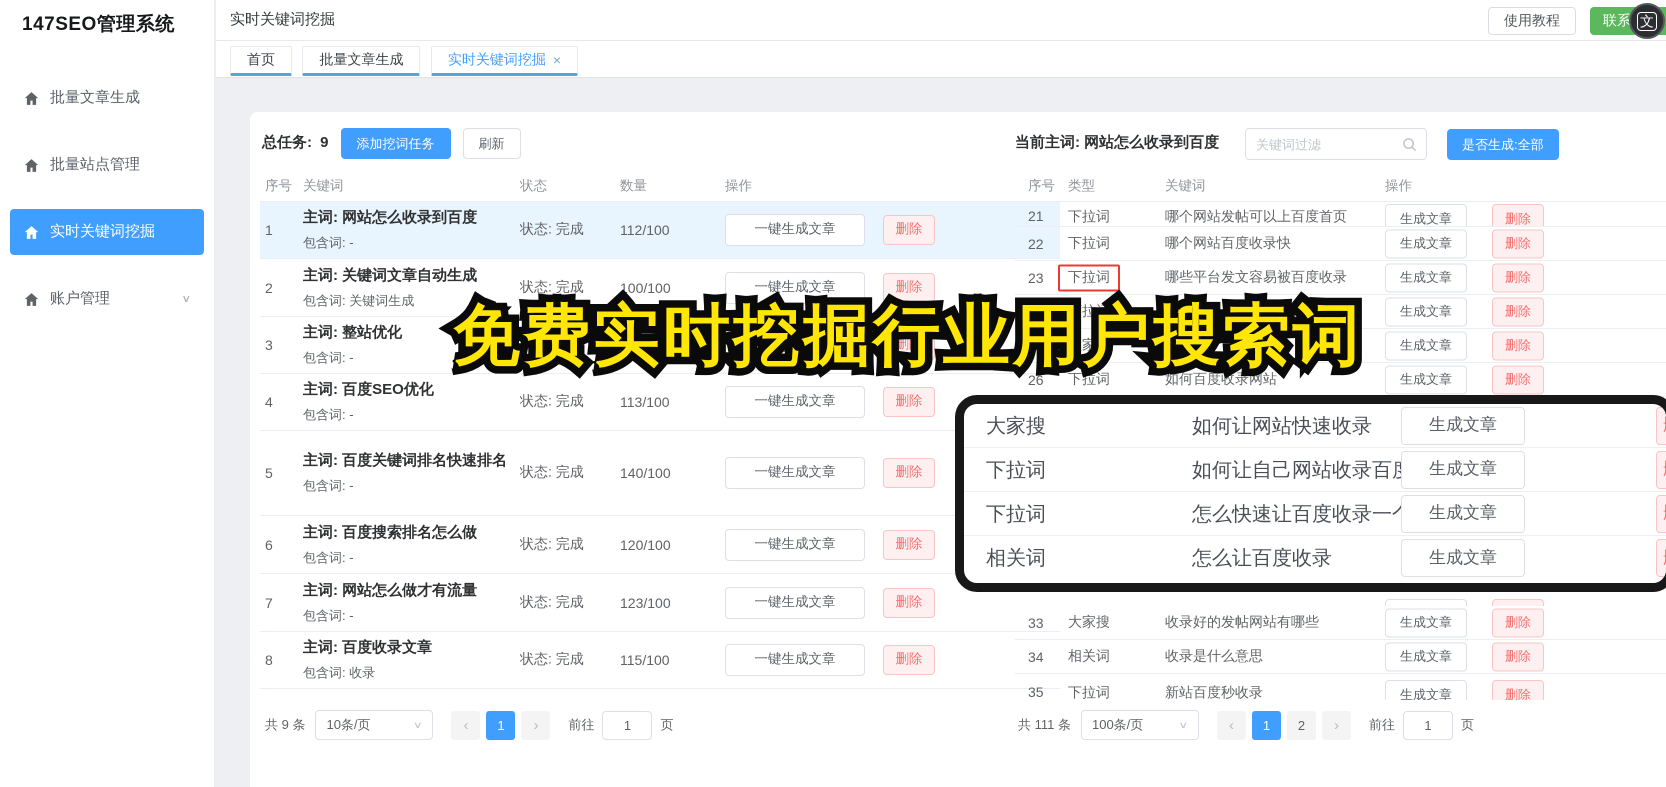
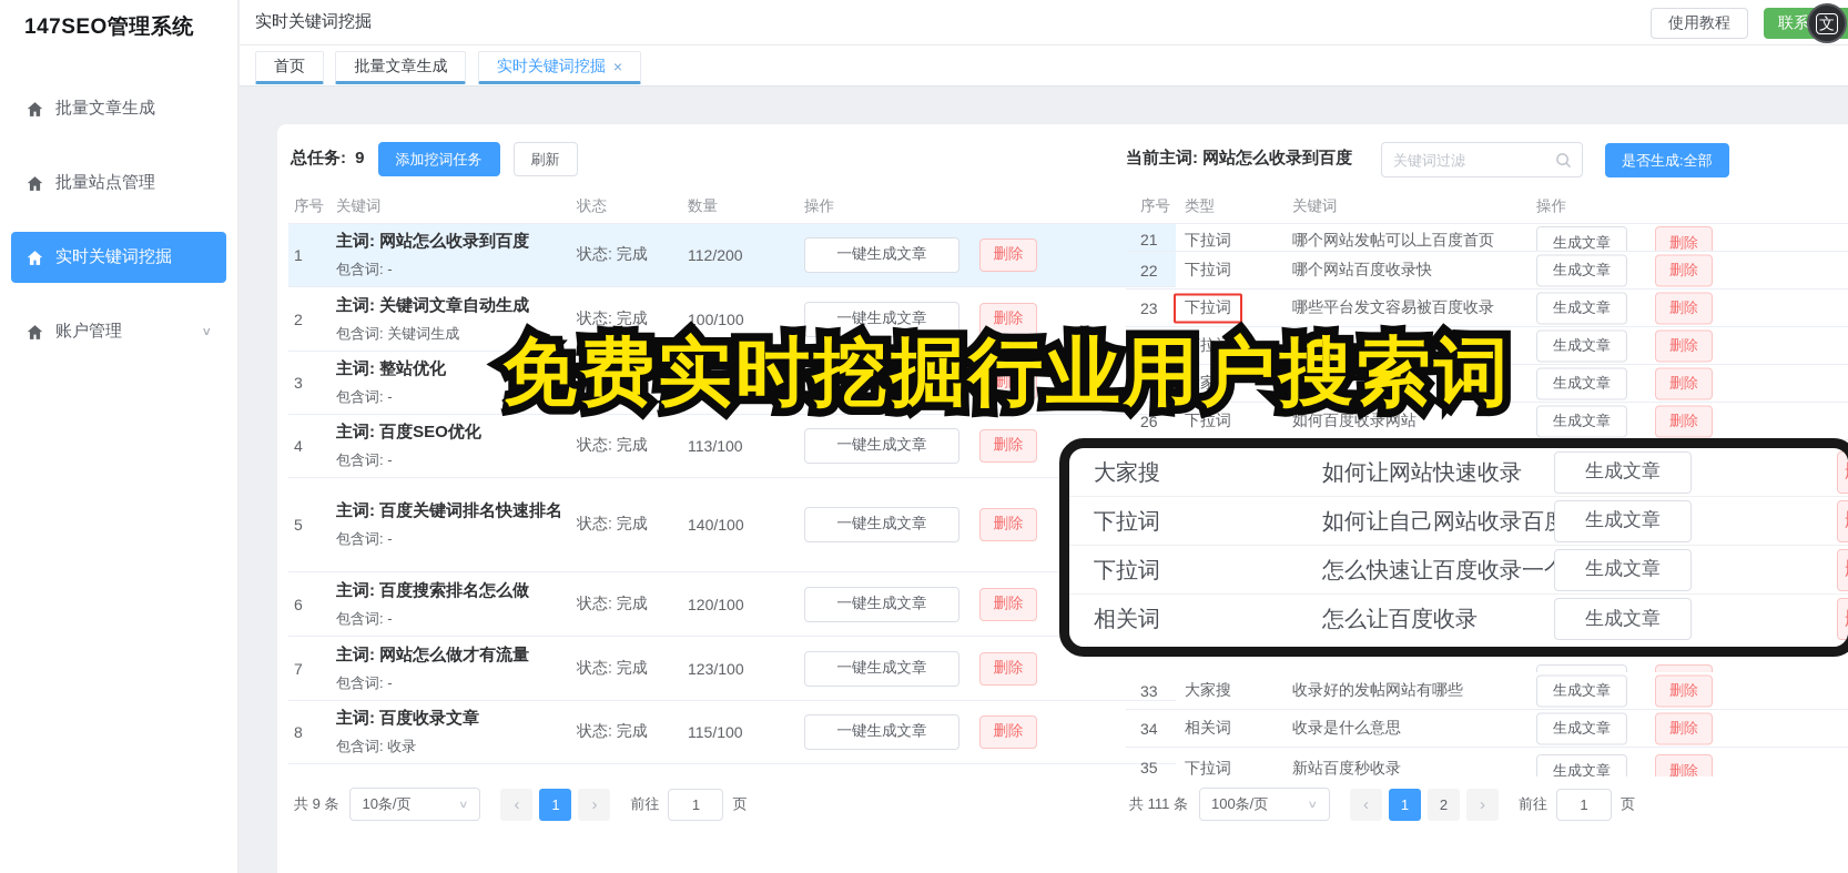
  147SEO管理系统
  批量文章生成
  批量站点管理
  实时关键词挖掘
  账户管理
  ∨
  实时关键词挖掘
  使用教程
  联系
  文
  首页
  批量文章生成
  实时关键词挖掘
  ×
  总任务: 9
  添加挖词任务
  刷新
  序号
  关键词
  状态
  数量
  操作
  1
  主词: 网站怎么收录到百度
  包含词: -
  状态: 完成
- 112/100
+ 112/200
  一键生成文章
  删除
  2
  主词: 关键词文章自动生成
  包含词: 关键词生成
  状态: 完成
  100/100
  一键生成文章
  删除
  3
  主词: 整站优化
  包含词: -
  状态: 完成
  一键生成文章
  删除
  4
  主词: 百度SEO优化
  包含词: -
  状态: 完成
  113/100
  一键生成文章
  删除
  5
  主词: 百度关键词排名快速排名
  包含词: -
  状态: 完成
  140/100
  一键生成文章
  删除
  6
  主词: 百度搜索排名怎么做
  包含词: -
  状态: 完成
  120/100
  一键生成文章
  删除
  7
  主词: 网站怎么做才有流量
  包含词: -
  状态: 完成
  123/100
  一键生成文章
  删除
  8
  主词: 百度收录文章
  包含词: 收录
  状态: 完成
  115/100
  一键生成文章
  删除
  共 9 条
  10条/页
  ∨
  ‹
  1
  ›
  前往
  1
  页
  当前主词: 网站怎么收录到百度
  关键词过滤
  是否生成:全部
  序号
  类型
  关键词
  操作
  21
  下拉词
  哪个网站发帖可以上百度首页
  生成文章
  删除
  22
  下拉词
  哪个网站百度收录快
  生成文章
  删除
  23
  下拉词
  哪些平台发文容易被百度收录
  生成文章
  删除
  24
  下拉词
  生成文章
  删除
  25
  大家搜
  生成文章
  删除
  26
  下拉词
  如何百度收录网站
  生成文章
  删除
  33
  大家搜
  收录好的发帖网站有哪些
  生成文章
  删除
  34
  相关词
  收录是什么意思
  生成文章
  删除
  35
  下拉词
  新站百度秒收录
  生成文章
  删除
  共 111 条
  100条/页
  ∨
  ‹
  1
  2
  ›
  前往
  1
  页
  大家搜
  如何让网站快速收录
  生成文章
  下拉词
  如何让自己网站收录百
  生成文章
  下拉词
  怎么快速让百度收录一
  生成文章
  相关词
  怎么让百度收录
  生成文章
  免费实时挖掘行业用户搜索词
